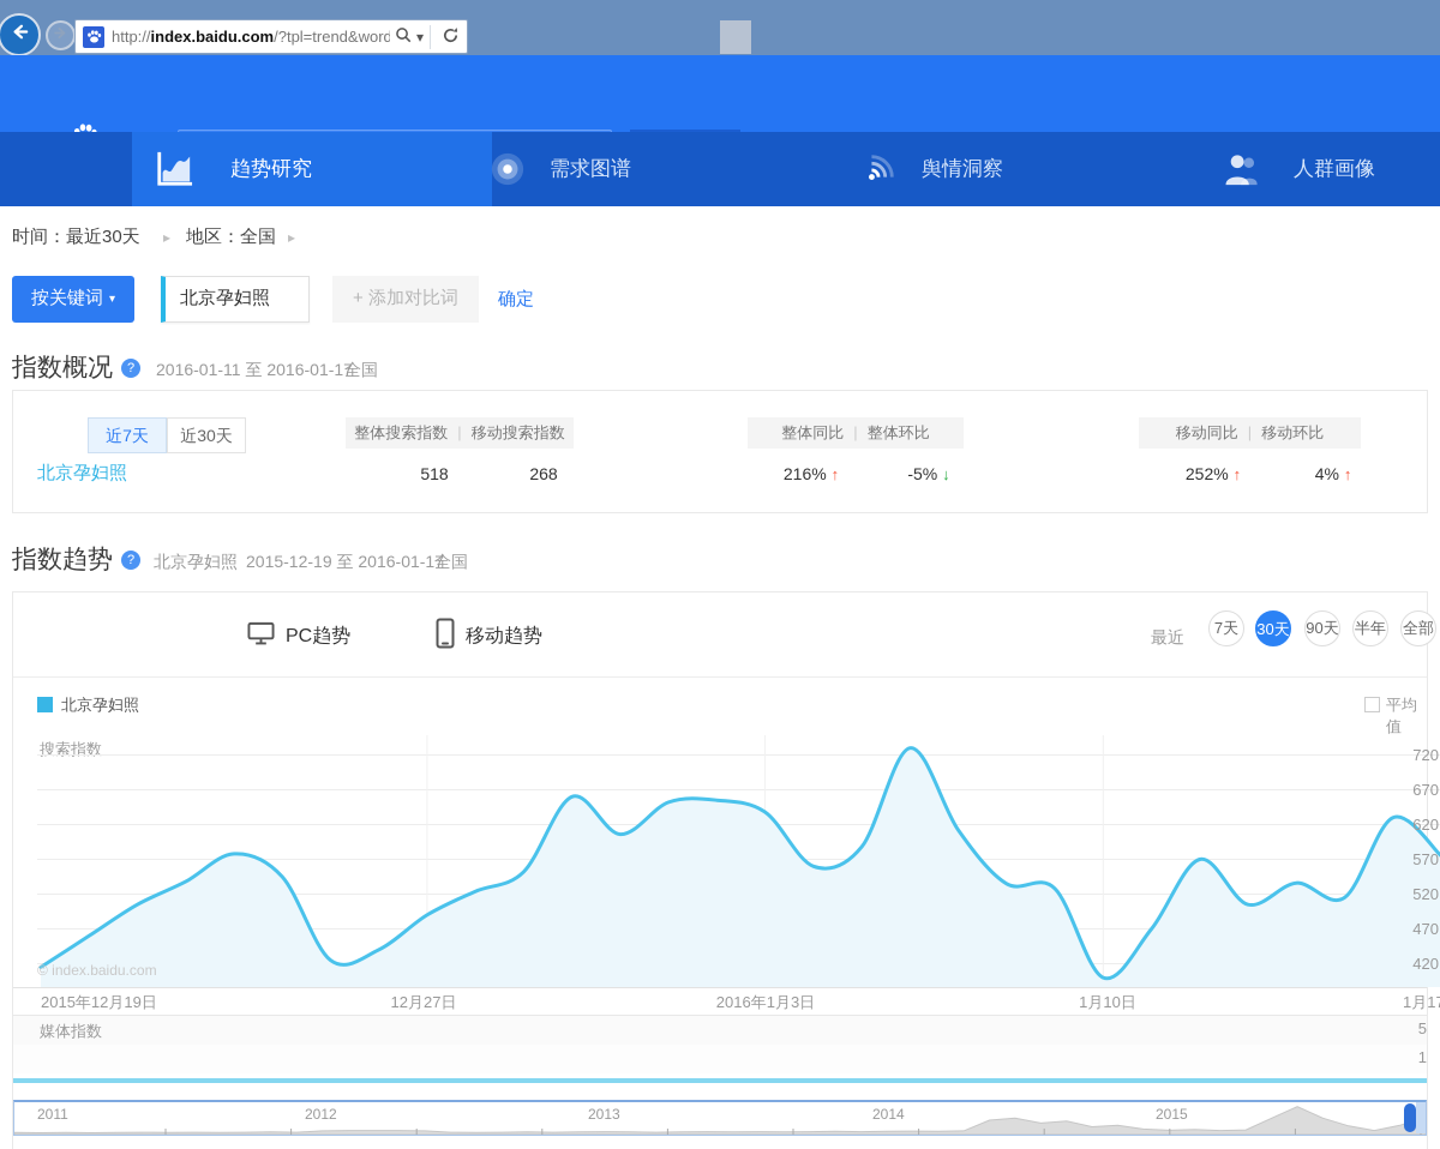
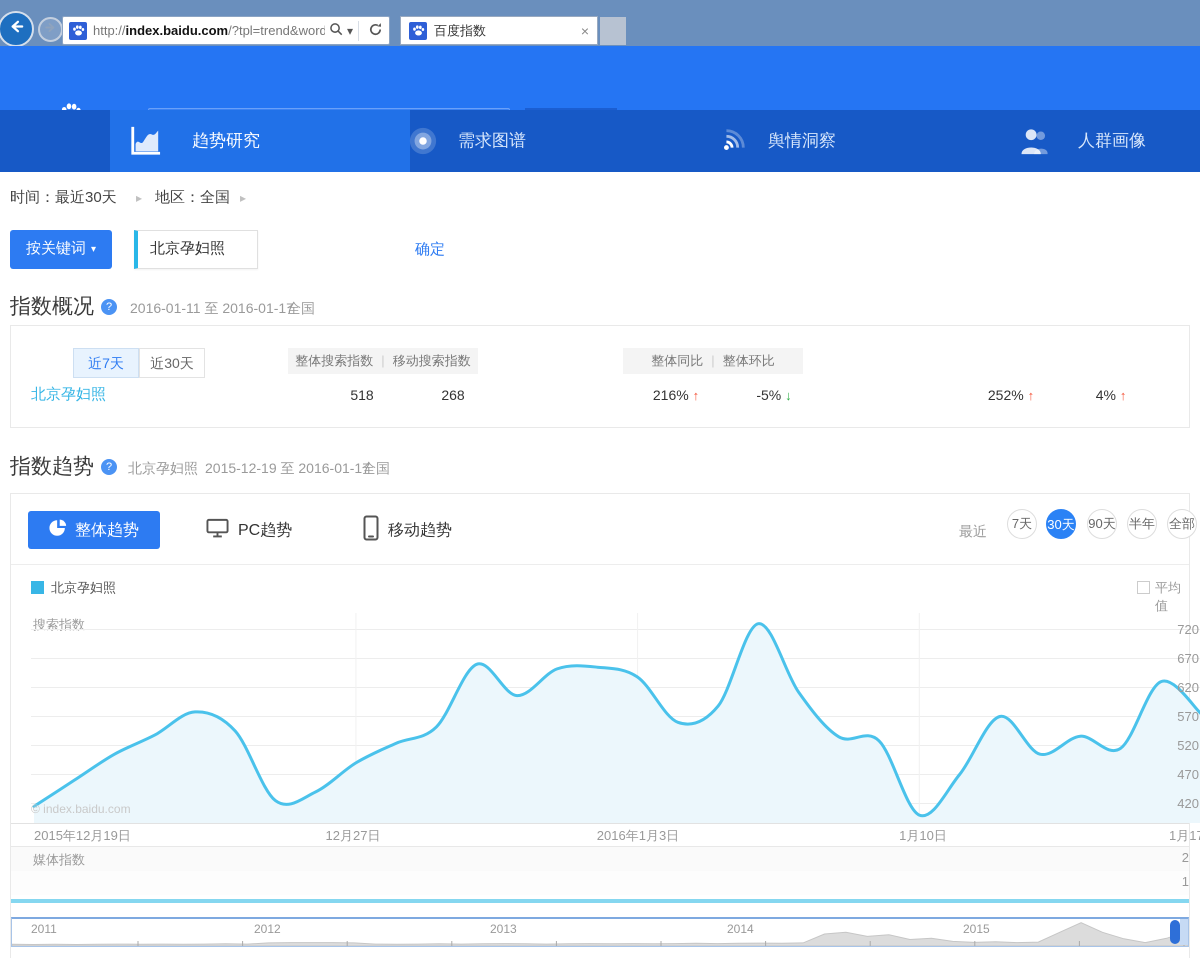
  http://index.baidu.com/?tpl=trend&word
  ▾
+ 百度指数
+ ×
  趋势研究
  需求图谱
  舆情洞察
  人群画像
  时间：最近30天
  ▸
  地区：全国
  ▸
  按关键词
  ▾
  北京孕妇照
- + 添加对比词
  确定
  指数概况
  ?
  2016-01-11 至 2016-01-17
  全国
  近7天
  近30天
  整体搜索指数 | 移动搜索指数
  整体同比 | 整体环比
- 移动同比 | 移动环比
  北京孕妇照
  518
  268
  216% ↑
  -5% ↓
  252% ↑
  4% ↑
  指数趋势
  ?
  北京孕妇照
  2015-12-19 至 2016-01-17
  全国
+ 整体趋势
  PC趋势
  移动趋势
  最近
  7天
  30天
  90天
  半年
  全部
  北京孕妇照
  平均值
  搜索指数
  © index.baidu.com
  2015年12月19日
  12月27日
  2016年1月3日
  1月10日
  720
  670
  620
  570
  520
  470
  420
  媒体指数
- 5
+ 2
  1
  2011
  2012
  2013
  2014
  2015
